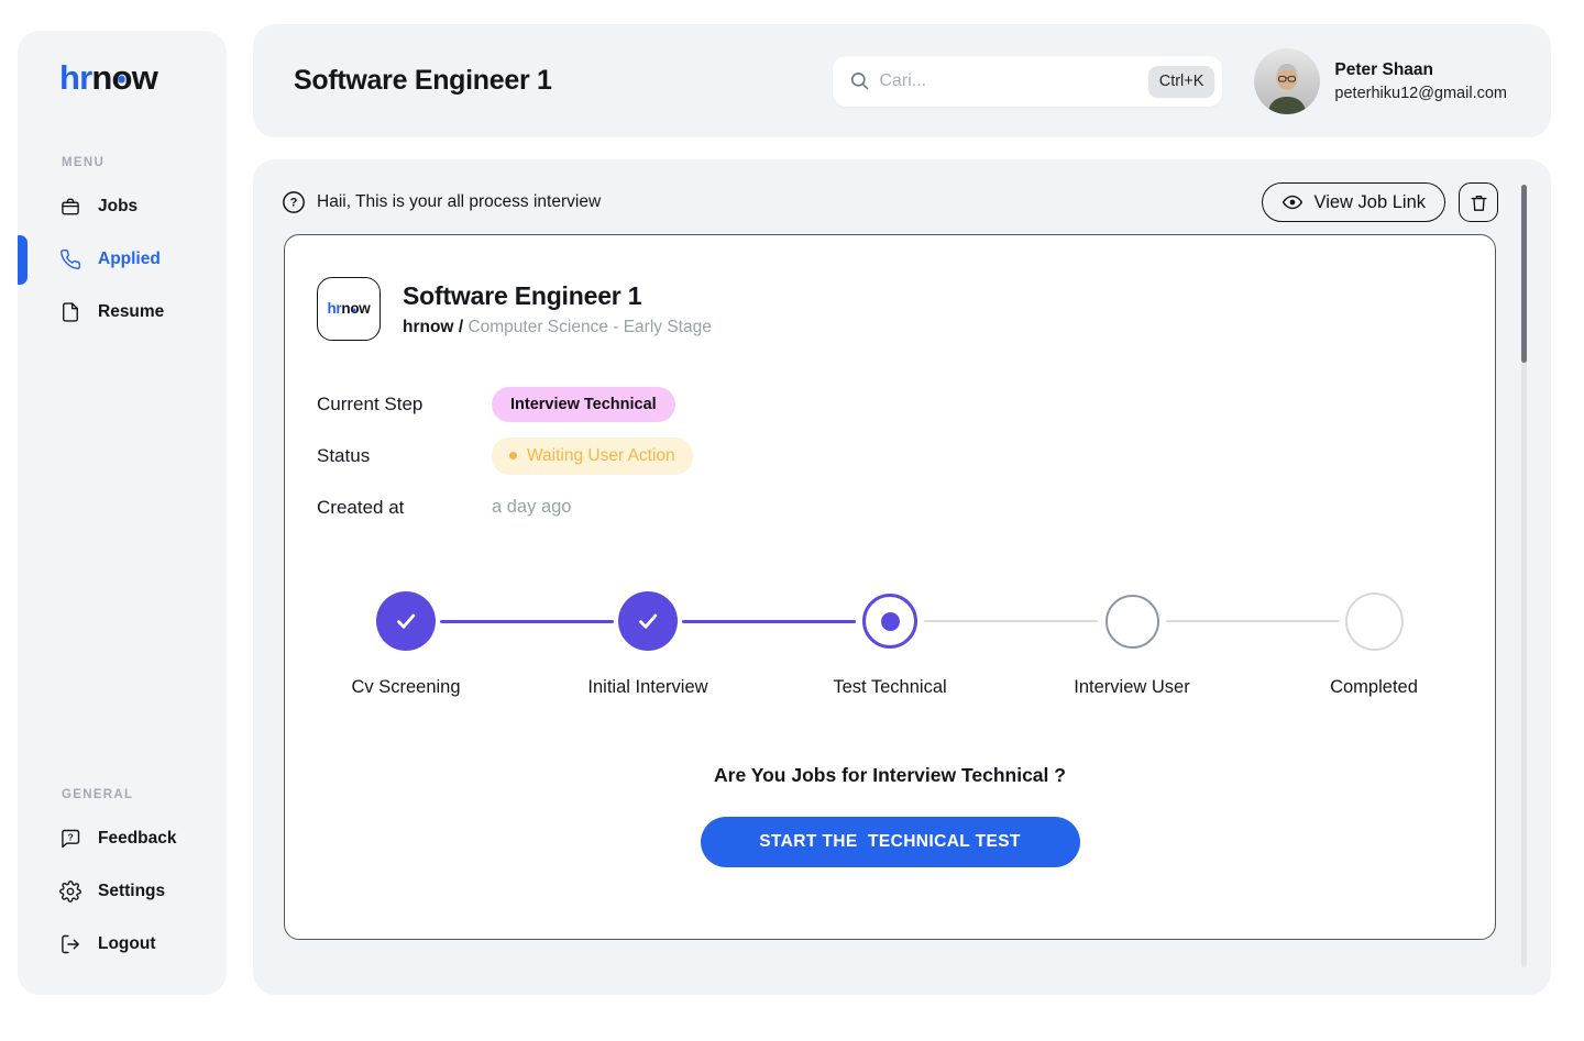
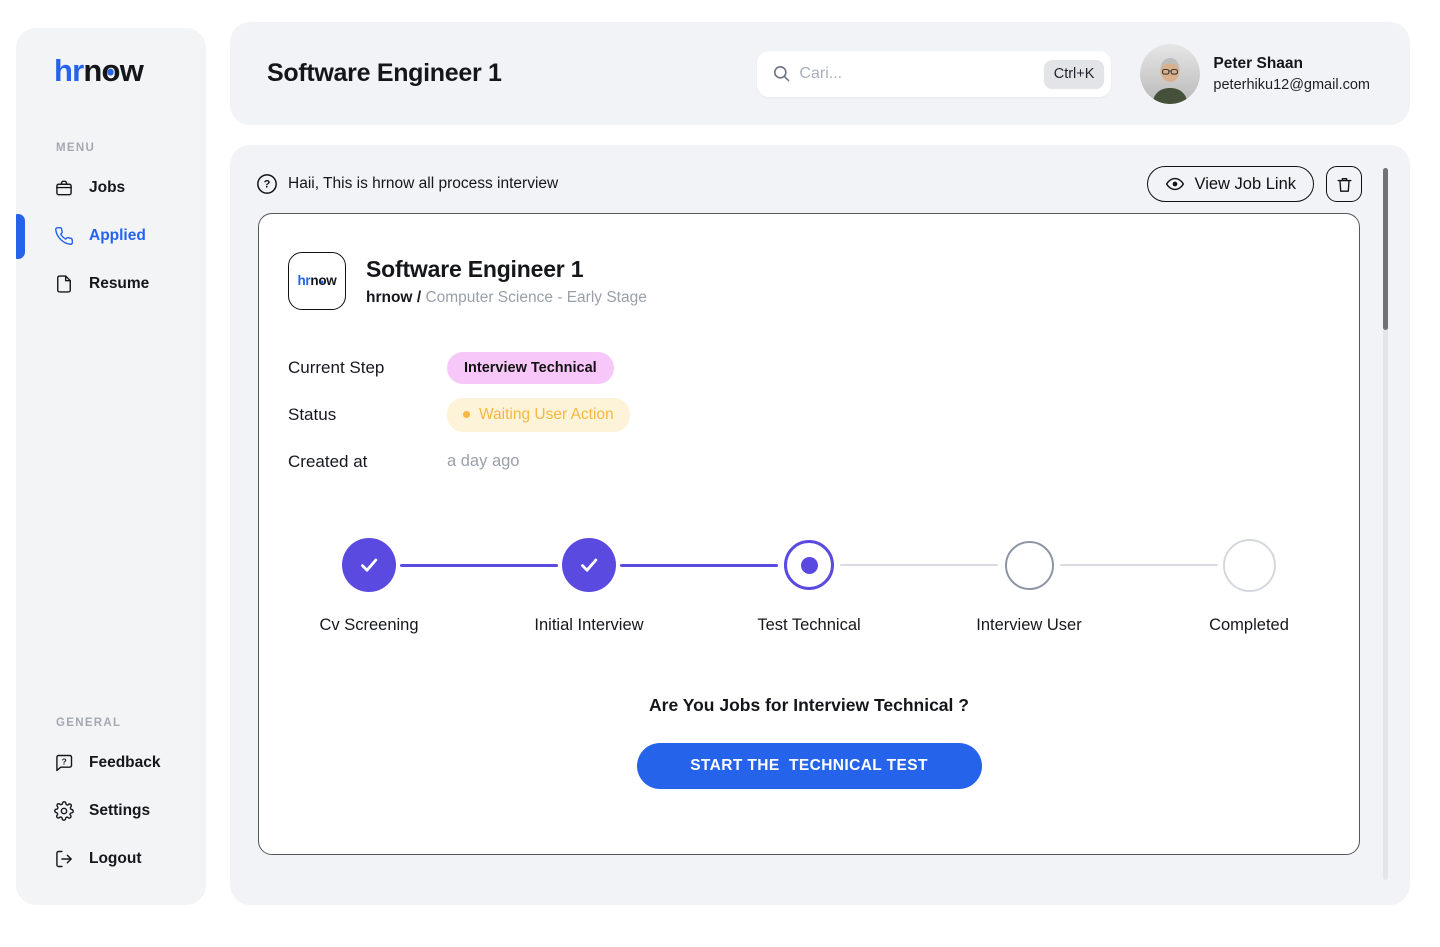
  hrn w
  MENU
  Jobs
  Applied
  Resume
  GENERAL
  ?
  Feedback
  Settings
  Logout
  Software Engineer 1
  Cari...
  Ctrl+K
  Peter Shaan
  peterhiku12@gmail.com
  ?
- Haii, This is your all process interview
+ Haii, This is hrnow all process interview
  View Job Link
  hr
  n
  w
  Software Engineer 1
  hrnow / Computer Science - Early Stage
  Current Step
  Interview Technical
  Status
  Waiting User Action
  Created at
  a day ago
  Cv Screening
  Initial Interview
  Test Technical
  Interview User
  Completed
  Are You Jobs for Interview Technical ?
  START THE TECHNICAL TEST
